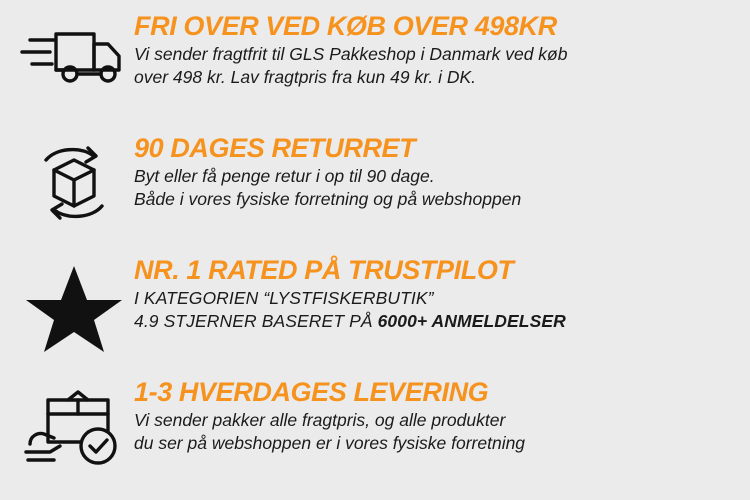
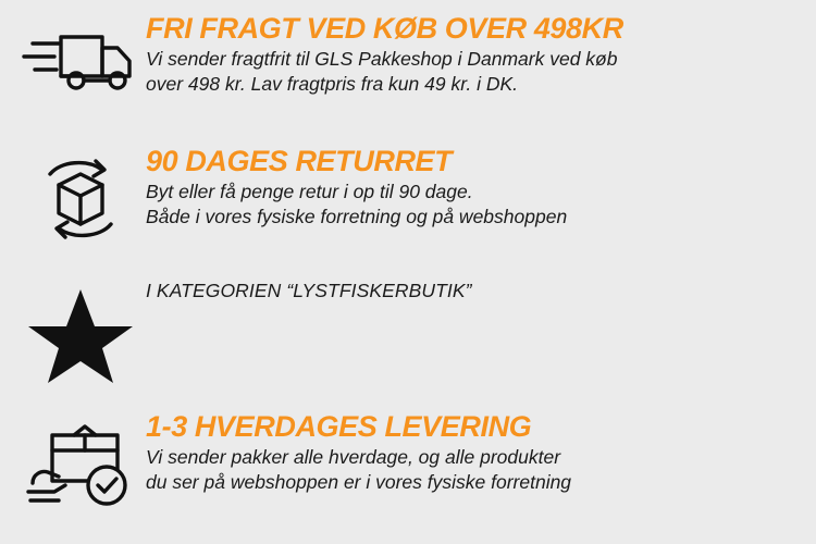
- FRI OVER VED KØB OVER 498KR
+ FRI FRAGT VED KØB OVER 498KR
  Vi sender fragtfrit til GLS Pakkeshop i Danmark ved køb
  over 498 kr. Lav fragtpris fra kun 49 kr. i DK.
  90 DAGES RETURRET
  Byt eller få penge retur i op til 90 dage.
  Både i vores fysiske forretning og på webshoppen
- NR. 1 RATED PÅ TRUSTPILOT
  I KATEGORIEN “LYSTFISKERBUTIK”
- 4.9 STJERNER BASERET PÅ 6000+ ANMELDELSER
  1-3 HVERDAGES LEVERING
- Vi sender pakker alle fragtpris, og alle produkter
+ Vi sender pakker alle hverdage, og alle produkter
  du ser på webshoppen er i vores fysiske forretning
